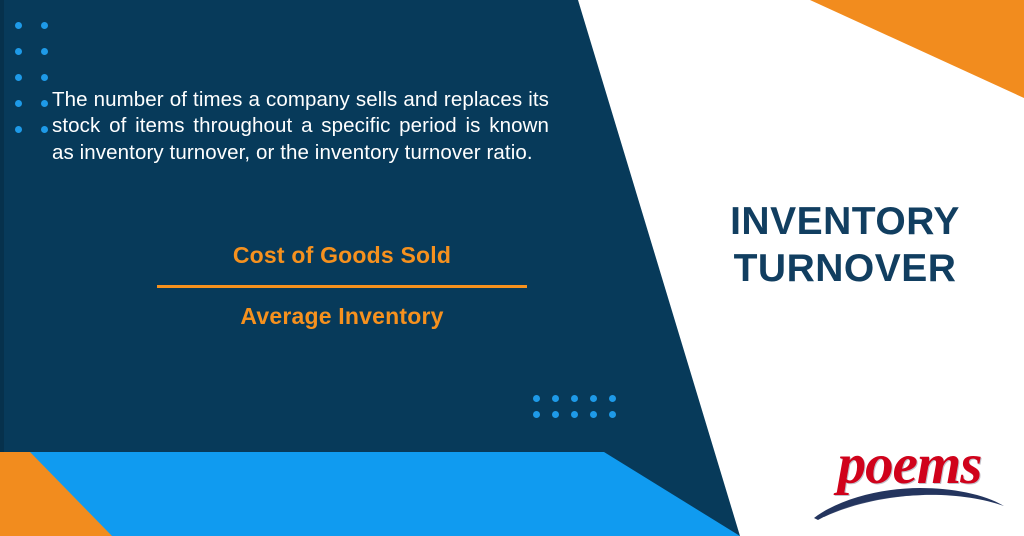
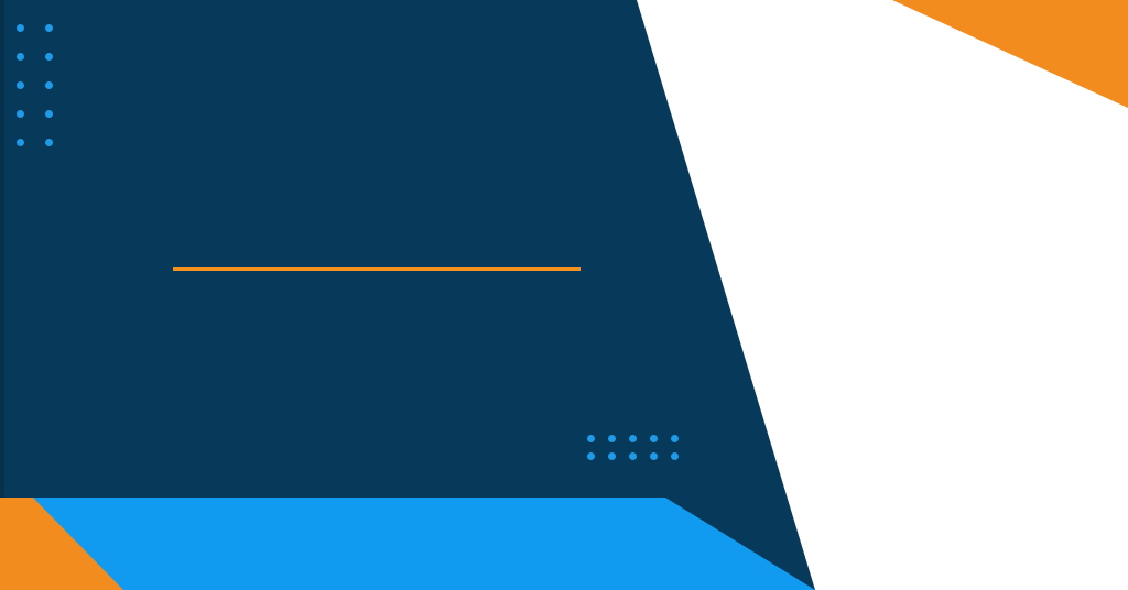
- The number of times a company sells and replaces its stock of items throughout a specific period is known as inventory turnover, or the inventory turnover ratio.
- Cost of Goods Sold
- Average Inventory
- INVENTORY
- TURNOVER
- poems
